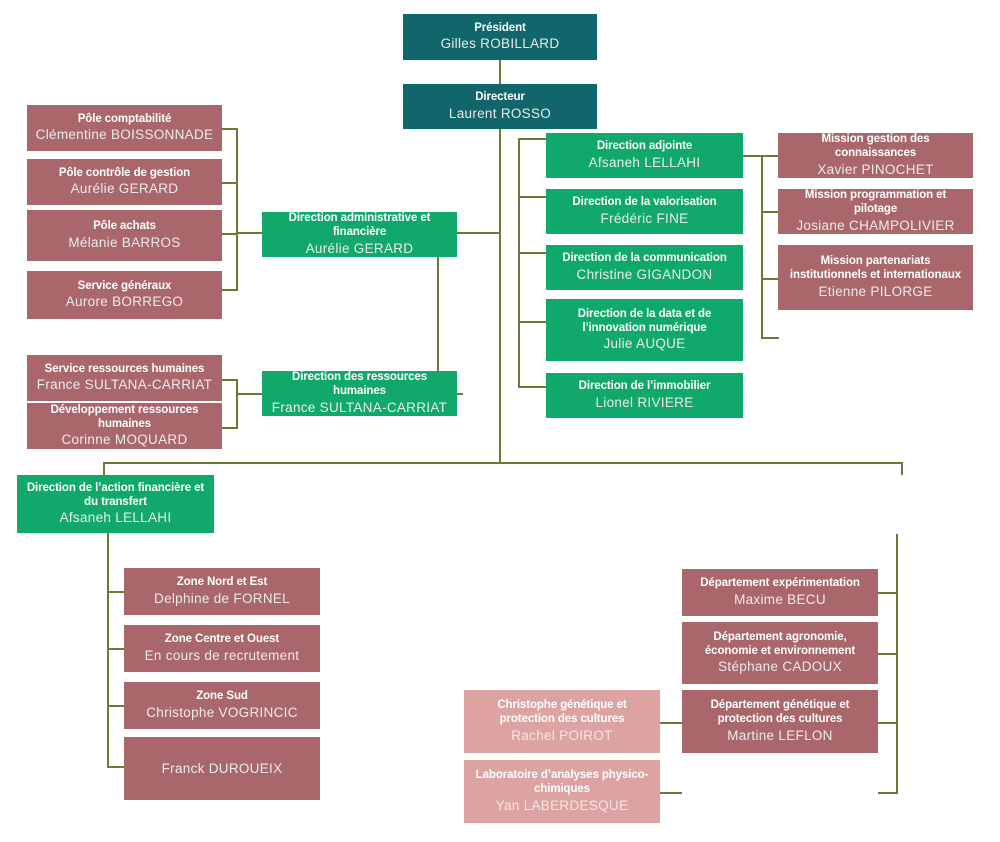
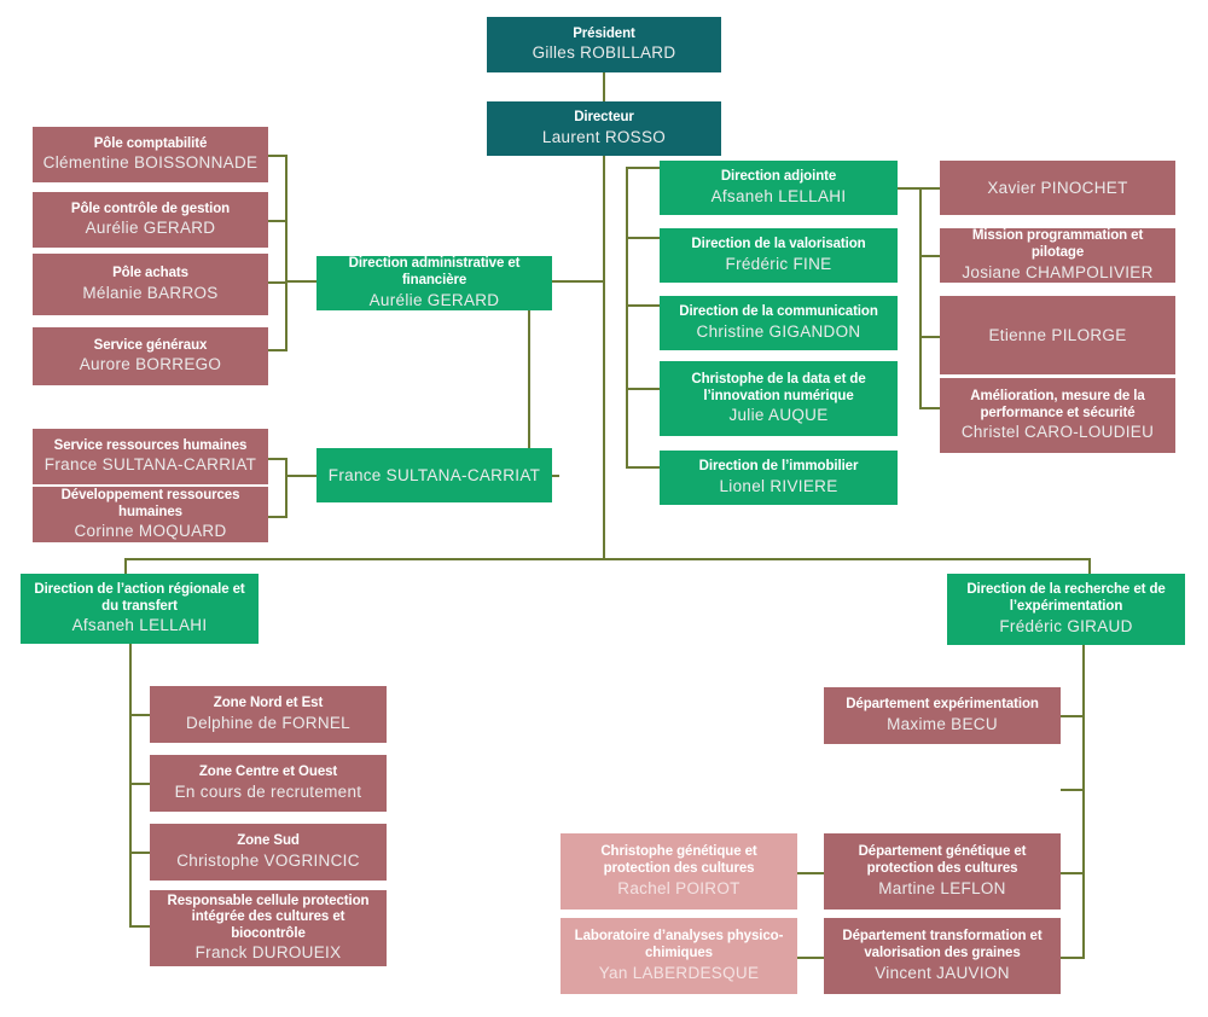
  Président
  Gilles ROBILLARD
  Directeur
  Laurent ROSSO
  Pôle comptabilité
  Clémentine BOISSONNADE
  Pôle contrôle de gestion
  Aurélie GERARD
  Pôle achats
  Mélanie BARROS
  Service généraux
  Aurore BORREGO
  Direction administrative et financière
  Aurélie GERARD
  Service ressources humaines
  France SULTANA-CARRIAT
  Développement ressources humaines
  Corinne MOQUARD
- Direction des ressources humaines
  France SULTANA-CARRIAT
  Direction adjointe
  Afsaneh LELLAHI
  Direction de la valorisation
  Frédéric FINE
  Direction de la communication
  Christine GIGANDON
- Direction de la data et de l’innovation numérique
+ Christophe de la data et de l’innovation numérique
  Julie AUQUE
  Direction de l’immobilier
  Lionel RIVIERE
- Mission gestion des connaissances
  Xavier PINOCHET
  Mission programmation et pilotage
  Josiane CHAMPOLIVIER
- Mission partenariats institutionnels et internationaux
  Etienne PILORGE
+ Amélioration, mesure de la performance et sécurité
+ Christel CARO-LOUDIEU
- Direction de l’action financière et du transfert
+ Direction de l’action régionale et du transfert
  Afsaneh LELLAHI
  Zone Nord et Est
  Delphine de FORNEL
  Zone Centre et Ouest
  En cours de recrutement
  Zone Sud
  Christophe VOGRINCIC
+ Responsable cellule protection intégrée des cultures et biocontrôle
  Franck DUROUEIX
+ Direction de la recherche et de l’expérimentation
+ Frédéric GIRAUD
  Département expérimentation
  Maxime BECU
- Département agronomie, économie et environnement
- Stéphane CADOUX
  Département génétique et protection des cultures
  Martine LEFLON
+ Département transformation et valorisation des graines
+ Vincent JAUVION
  Christophe génétique et protection des cultures
  Rachel POIROT
  Laboratoire d’analyses physico-chimiques
  Yan LABERDESQUE
